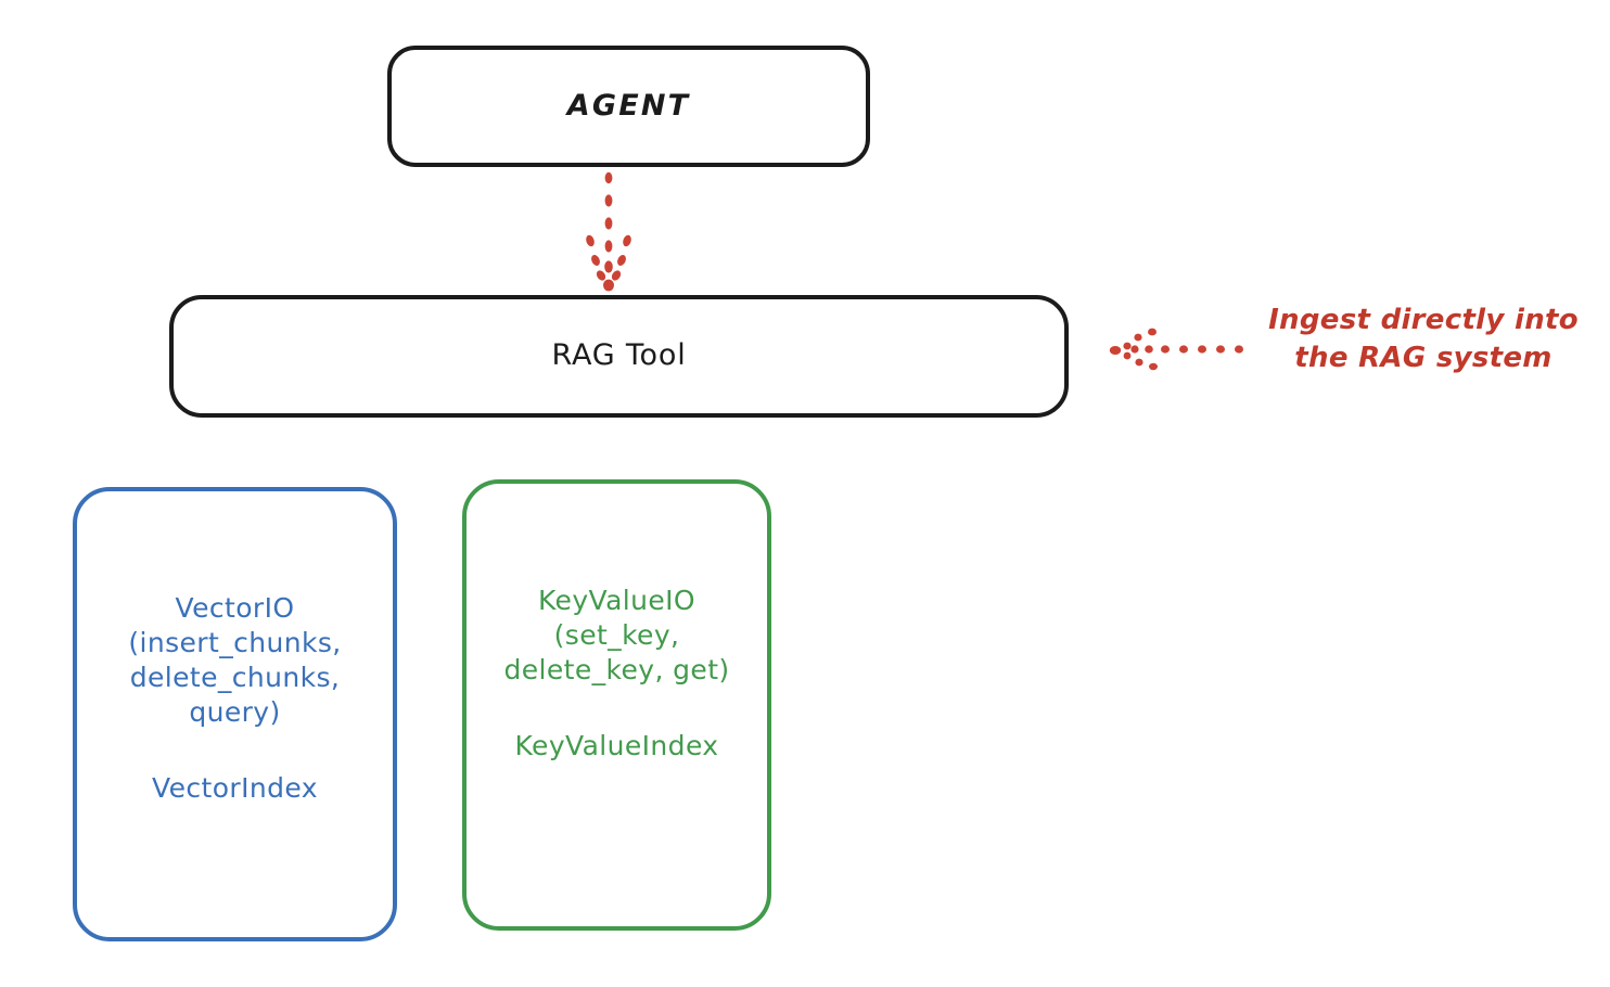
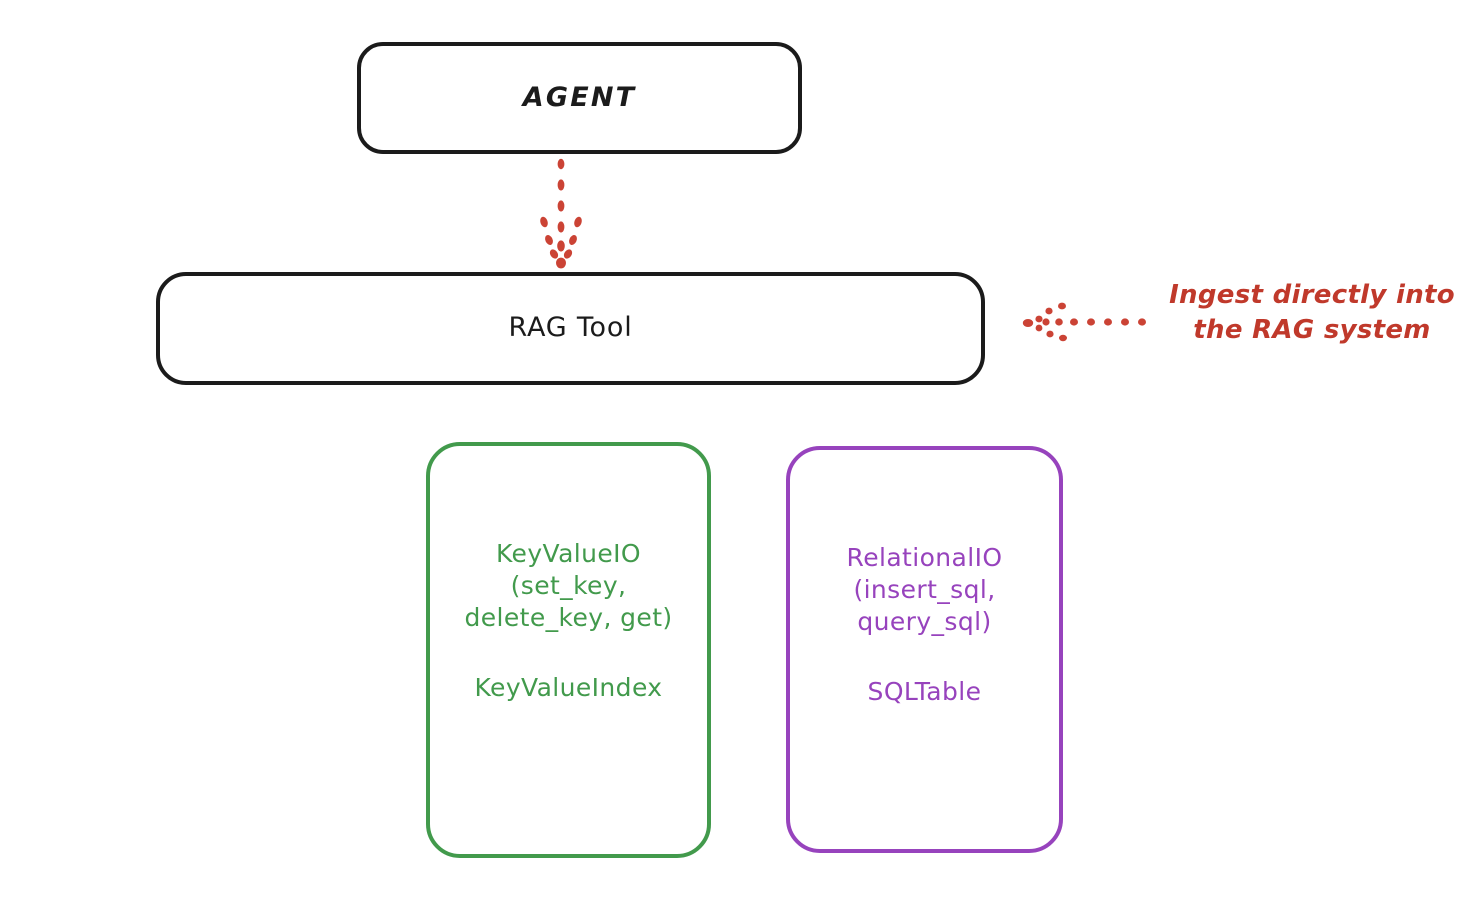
  AGENT
  RAG Tool
  Ingest directly into
  the RAG system
- VectorIO
- (insert_chunks,
- delete_chunks,
- query)
- VectorIndex
  KeyValueIO
  (set_key,
  delete_key, get)
  KeyValueIndex
+ RelationalIO
+ (insert_sql,
+ query_sql)
+ SQLTable
